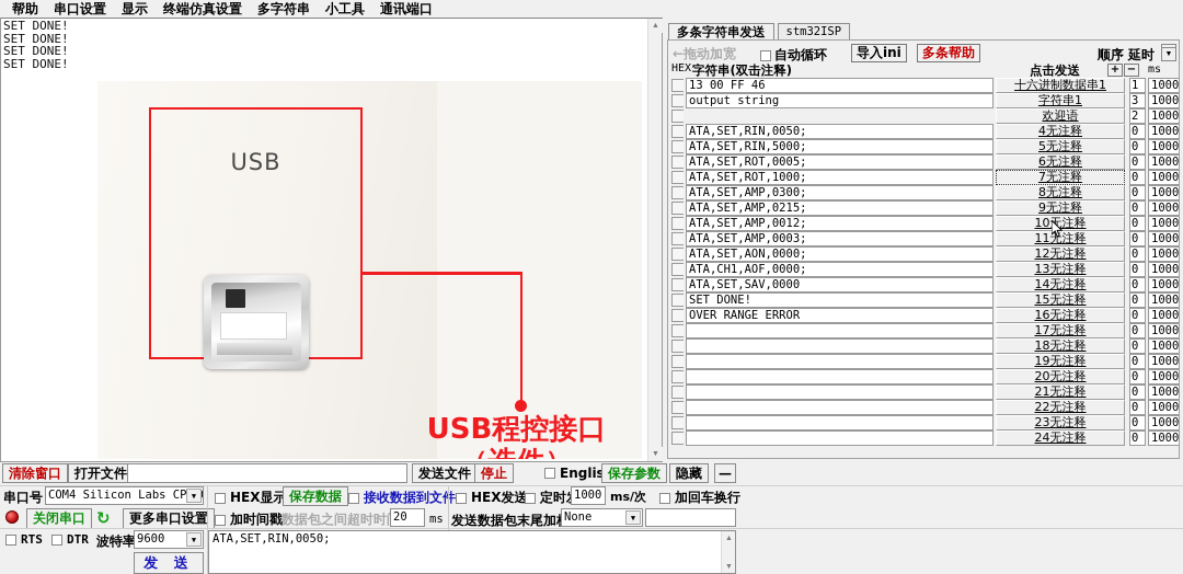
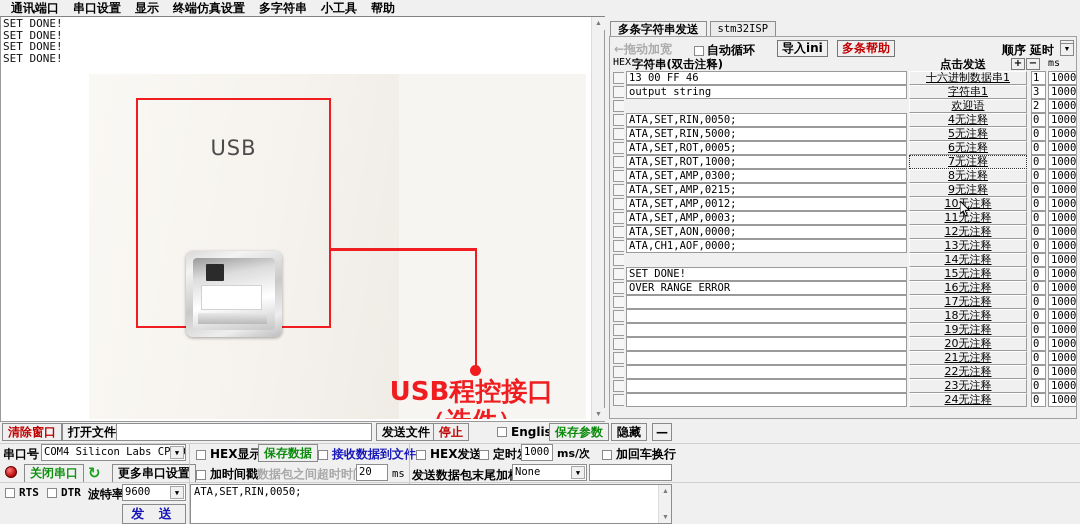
- 帮助
+ 通讯端口
  串口设置
  显示
  终端仿真设置
  多字符串
  小工具
- 通讯端口
+ 帮助
  SET DONE!
  SET DONE!
  SET DONE!
  SET DONE!
  USB
  USB程控接口
  多条字符串发送
  stm32ISP
  ←拖动加宽
  自动循环
  导入ini
  多条帮助
  顺序 延时
  HEX
  字符串(双击注释)
  点击发送
  +
  −
  ms
  13 00 FF 46
  十六进制数据串1
  1
  1000
  output string
  字符串1
  3
  1000
  欢迎语
  2
  1000
  ATA,SET,RIN,0050;
  4无注释
  0
  1000
  ATA,SET,RIN,5000;
  5无注释
  0
  1000
  ATA,SET,ROT,0005;
  6无注释
  0
  1000
  ATA,SET,ROT,1000;
  7无注释
  0
  1000
  ATA,SET,AMP,0300;
  8无注释
  0
  1000
  ATA,SET,AMP,0215;
  9无注释
  0
  1000
  ATA,SET,AMP,0012;
  10无注释
  0
  1000
  ATA,SET,AMP,0003;
  11无注释
  0
  1000
  ATA,SET,AON,0000;
  12无注释
  0
  1000
  ATA,CH1,AOF,0000;
  13无注释
  0
  1000
- ATA,SET,SAV,0000
  14无注释
  0
  1000
  SET DONE!
  15无注释
  0
  1000
  OVER RANGE ERROR
  16无注释
  0
  1000
  17无注释
  0
  1000
  18无注释
  0
  1000
  19无注释
  0
  1000
  20无注释
  0
  1000
  21无注释
  0
  1000
  22无注释
  0
  1000
  23无注释
  0
  1000
  24无注释
  0
  1000
  清除窗口
  打开文件
  发送文件
  停止
  Engli
  保存参数
  隐藏
  —
  串口号
  COM4 Silicon Labs CP
  ▼
  关闭串口
  ↻
  更多串口设置
  RTS
  DTR
  波特率
  9600
  ▼
  发 送
  HEX显示
  保存数据
  接收数据到文件
  加时间戳
  数据包之间超时时
  20
  ms
  HEX发送
  1000
  ms/次
  加回车换行
  发送数据包末尾加
  None
  ▼
  ATA,SET,RIN,0050;
